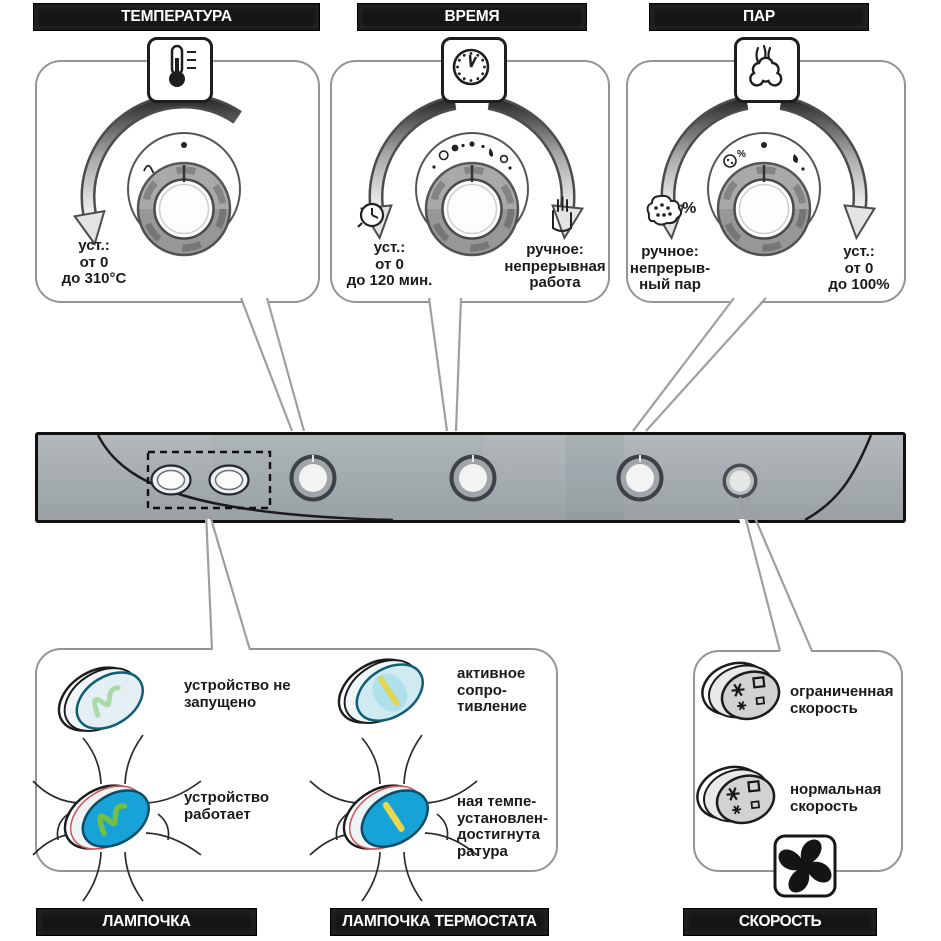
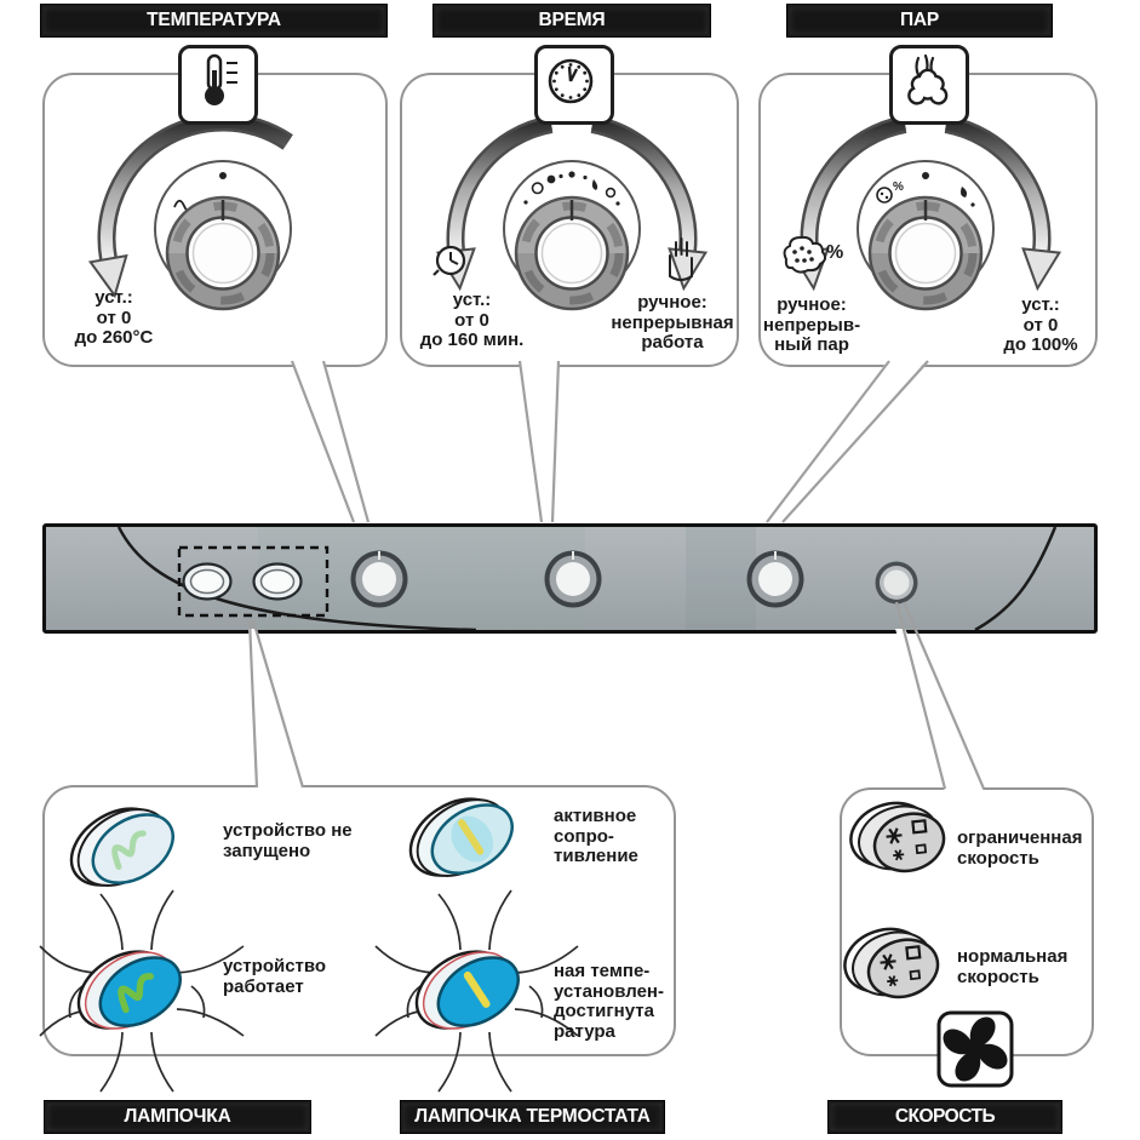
  ТЕМПЕРАТУРА
  ВРЕМЯ
  ПАР
  уст.:
  от 0
- до 310°C
+ до 260°C
  уст.:
  от 0
- до 120 мин.
+ до 160 мин.
  ручное:
  непрерывная
  работа
  %
  %
  ручное:
  непрерыв-
  ный пар
  уст.:
  от 0
  до 100%
  устройство не
  запущено
  устройство
  работает
  активное
  сопро-
  тивление
  ная темпе-
  установлен-
  достигнута
  ратура
  ограниченная
  скорость
  нормальная
  скорость
  ЛАМПОЧКА ТЕРМОСТАТА
